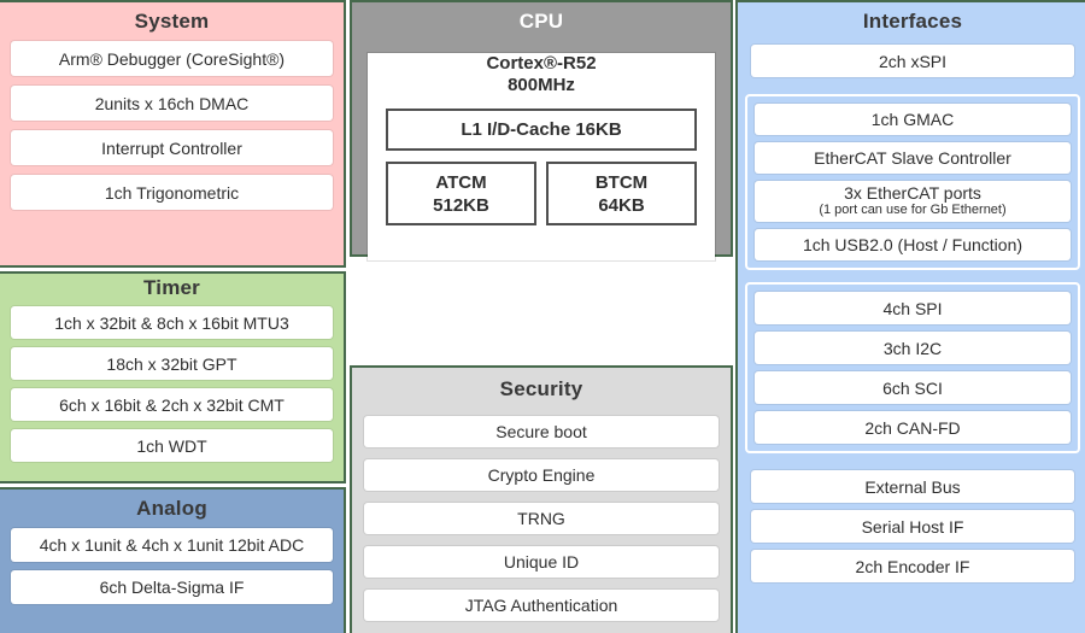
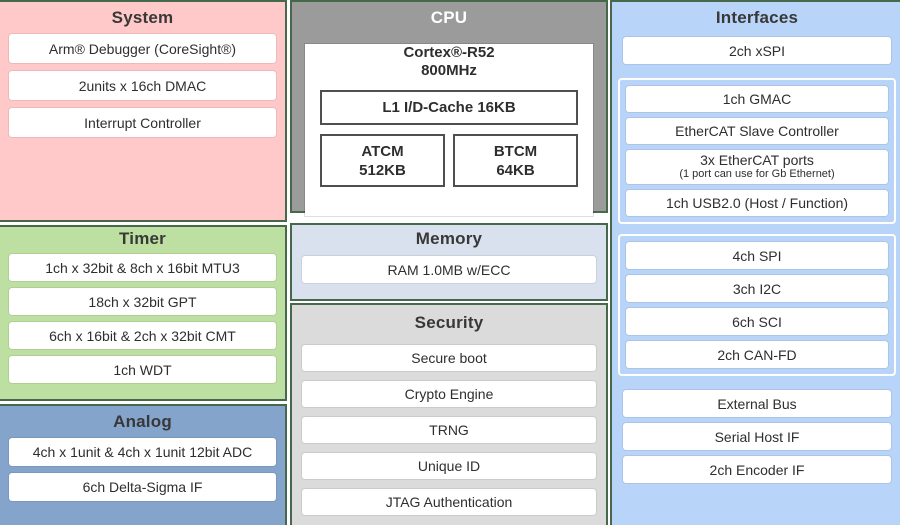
  System
  Arm® Debugger (CoreSight®)
  2units x 16ch DMAC
  Interrupt Controller
- 1ch Trigonometric
  Timer
  1ch x 32bit & 8ch x 16bit MTU3
  18ch x 32bit GPT
  6ch x 16bit & 2ch x 32bit CMT
  1ch WDT
  Analog
  4ch x 1unit & 4ch x 1unit 12bit ADC
  6ch Delta-Sigma IF
  CPU
  Cortex®-R52
  800MHz
  L1 I/D-Cache 16KB
  ATCM
  512KB
  BTCM
  64KB
+ Memory
+ RAM 1.0MB w/ECC
  Security
  Secure boot
  Crypto Engine
  TRNG
  Unique ID
  JTAG Authentication
  Interfaces
  2ch xSPI
  1ch GMAC
  EtherCAT Slave Controller
  3x EtherCAT ports
  (1 port can use for Gb Ethernet)
  1ch USB2.0 (Host / Function)
  4ch SPI
  3ch I2C
  6ch SCI
  2ch CAN-FD
  External Bus
  Serial Host IF
  2ch Encoder IF
